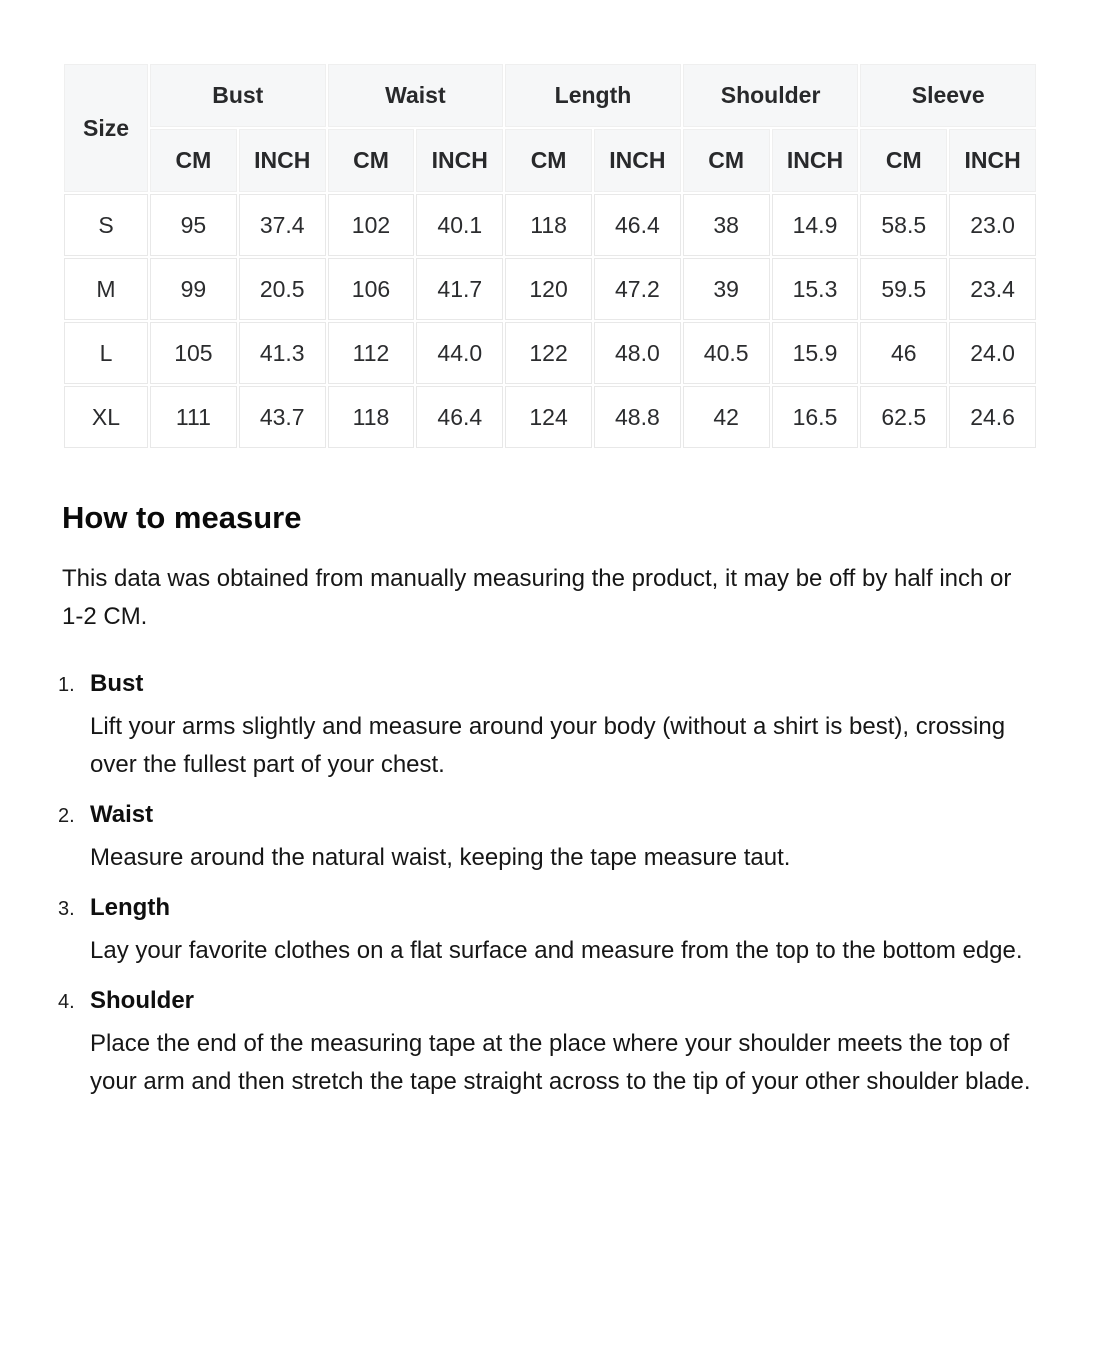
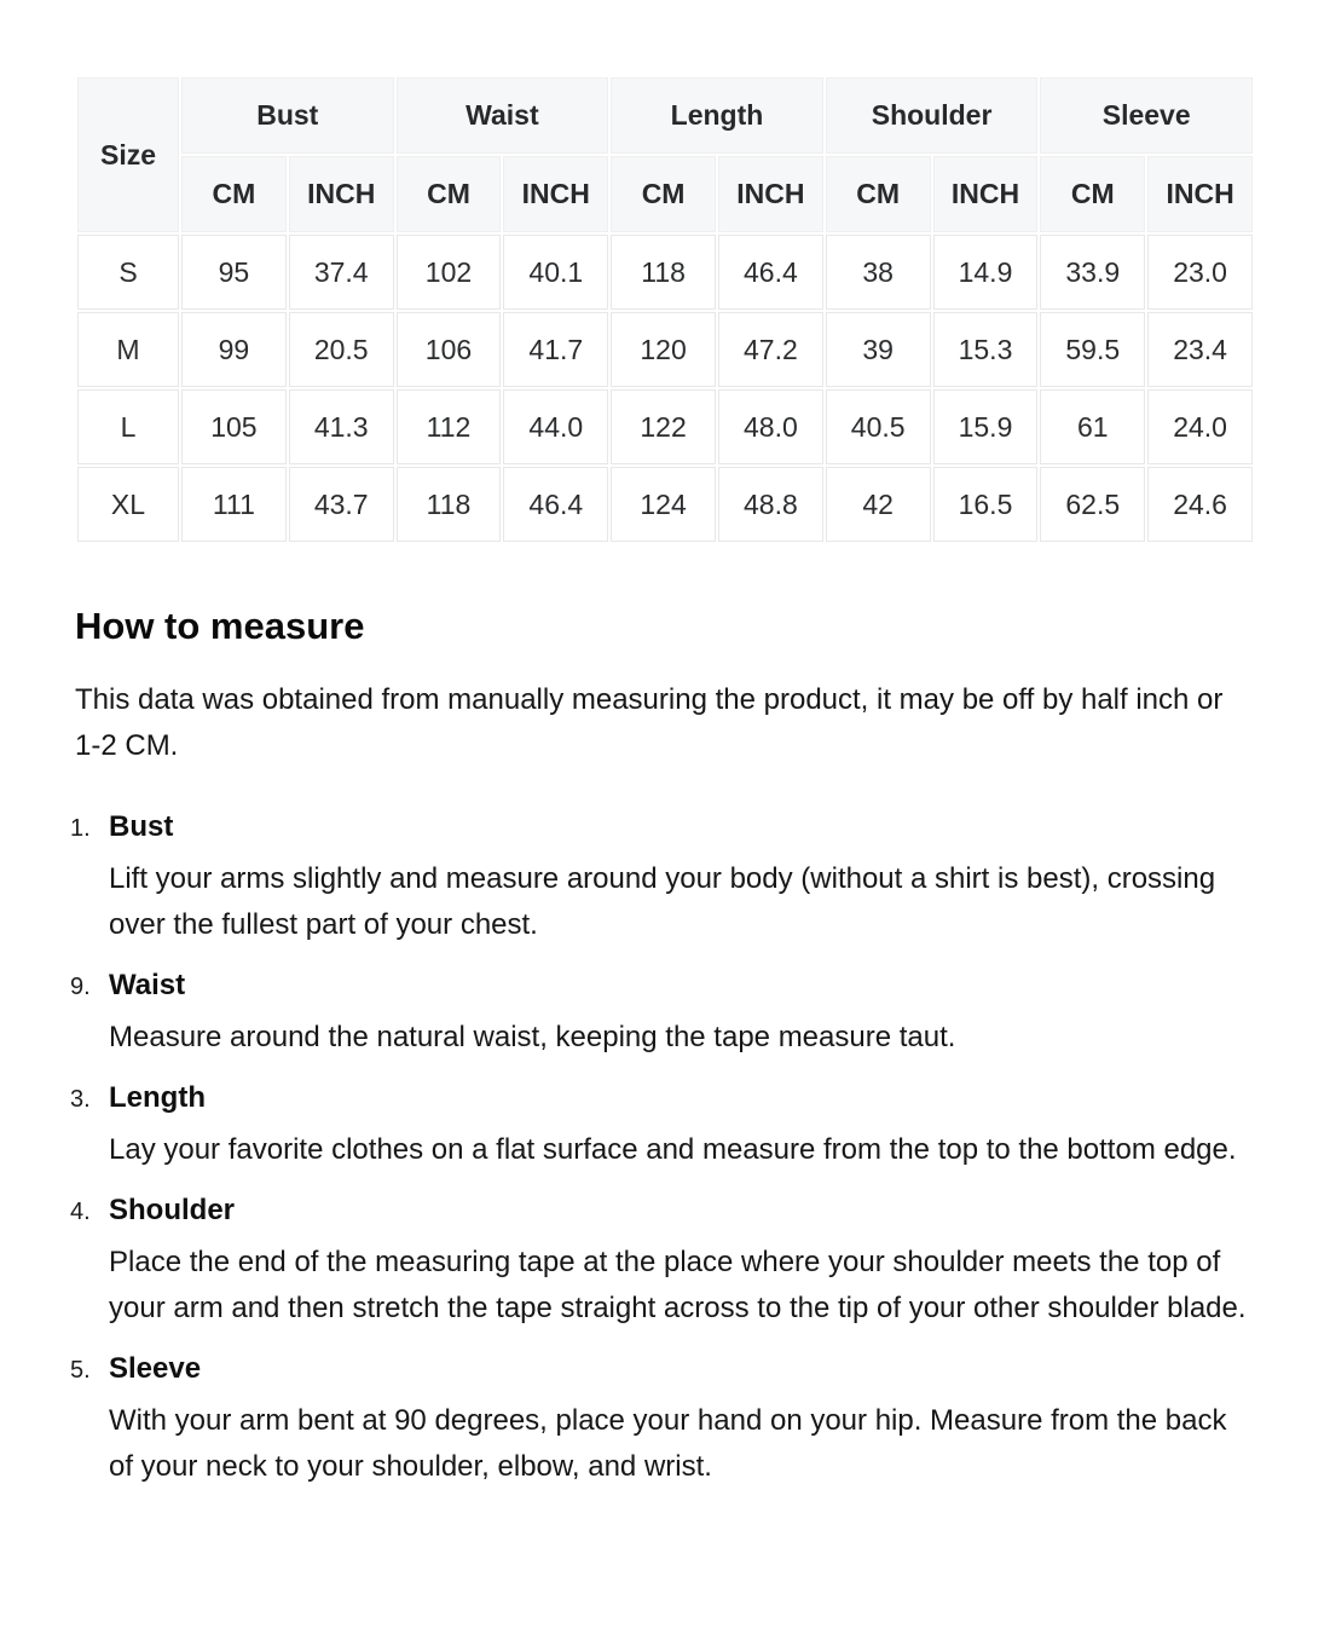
  Size	Bust	Waist	Length	Shoulder	Sleeve
  CM	INCH	CM	INCH	CM	INCH	CM	INCH	CM	INCH
- S	95	37.4	102	40.1	118	46.4	38	14.9	58.5	23.0
+ S	95	37.4	102	40.1	118	46.4	38	14.9	33.9	23.0
  M	99	20.5	106	41.7	120	47.2	39	15.3	59.5	23.4
- L	105	41.3	112	44.0	122	48.0	40.5	15.9	46	24.0
+ L	105	41.3	112	44.0	122	48.0	40.5	15.9	61	24.0
  XL	111	43.7	118	46.4	124	48.8	42	16.5	62.5	24.6
  How to measure
  This data was obtained from manually measuring the product, it may be off by half inch or 1-2 CM.
  1.
  Bust
  Lift your arms slightly and measure around your body (without a shirt is best), crossing over the fullest part of your chest.
- 2.
+ 9.
  Waist
  Measure around the natural waist, keeping the tape measure taut.
  3.
  Length
  Lay your favorite clothes on a flat surface and measure from the top to the bottom edge.
  4.
  Shoulder
  Place the end of the measuring tape at the place where your shoulder meets the top of your arm and then stretch the tape straight across to the tip of your other shoulder blade.
+ 5.
+ Sleeve
+ With your arm bent at 90 degrees, place your hand on your hip. Measure from the back of your neck to your shoulder, elbow, and wrist.
